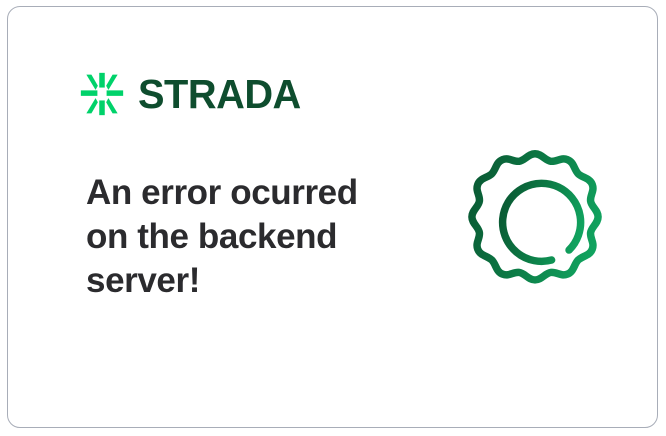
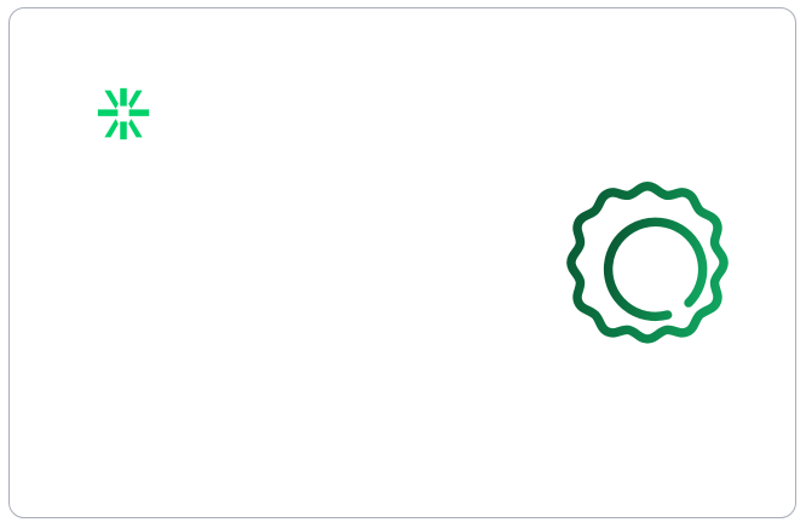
- STRADA
- An error ocurred on the backend server!
